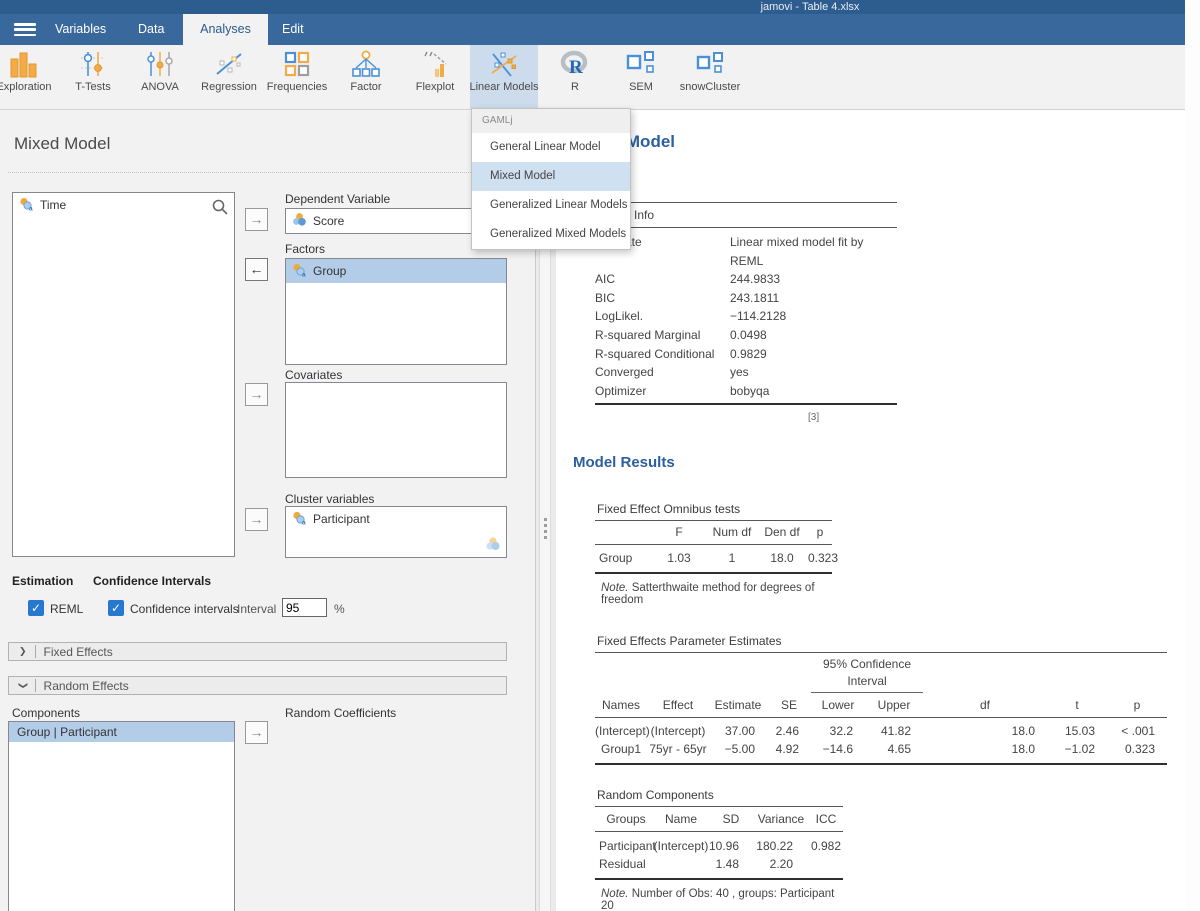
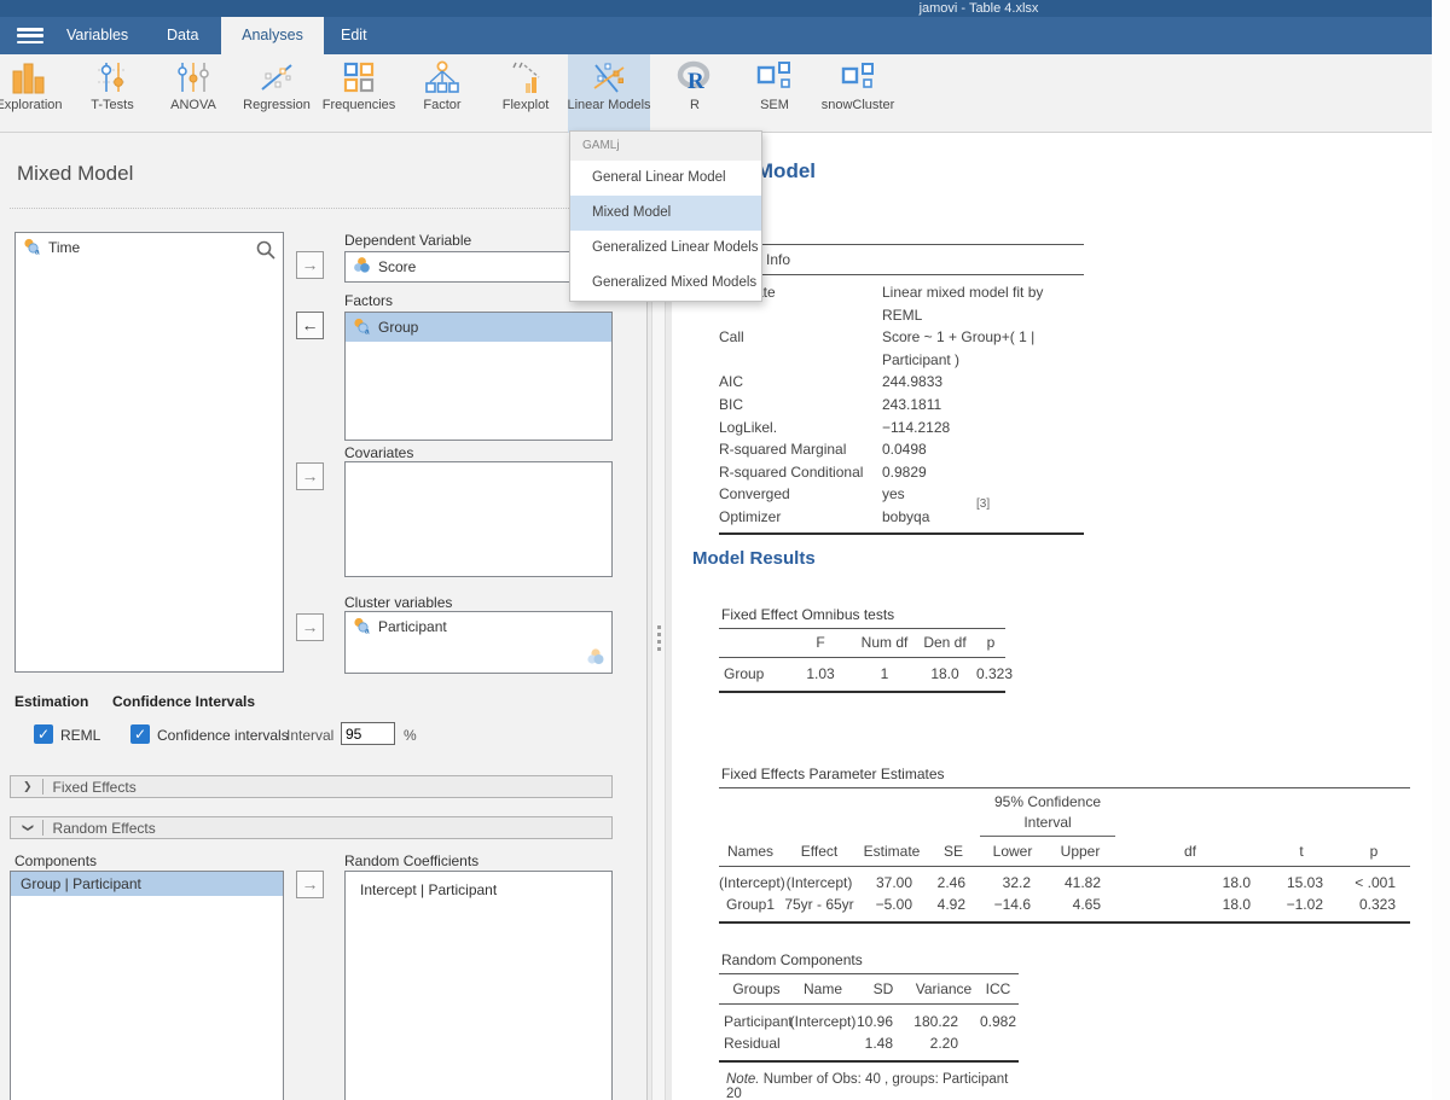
  jamovi - Table 4.xlsx
  Variables
  Data
  Analyses
  Edit
  Exploration
  T-Tests
  ANOVA
  Regression
  Frequencies
  Factor
  Flexplot
  Linear Models
  R
  R
  SEM
  snowCluster
  Mixed Model
  Time
  →
  ←
  →
  →
  Dependent Variable
  Score
  Factors
  Group
  Covariates
  Cluster variables
  Participant
  Estimation
  Confidence Intervals
  ✓
  REML
  ✓
  Confidence intervals
  Interval
  95
  %
  ❯
  Fixed Effects
  Random Effects
  Components
  Group | Participant
  →
  Random Coefficients
+ Intercept | Participant
  Linear mixed model fit by REML
+ Call
+ Score ~ 1 + Group+( 1 | Participant )
  AIC
  244.9833
  BIC
  243.1811
  LogLikel.
  −114.2128
  R-squared Marginal
  0.0498
  R-squared Conditional
  0.9829
  Converged
  yes
  Optimizer
  bobyqa
  [3]
  Model Results
  Fixed Effect Omnibus tests
  F
  Num df
  Den df
  p
  Group
  1.03
  1
  18.0
  0.323
- Note. Satterthwaite method for degrees of freedom
  Fixed Effects Parameter Estimates
  95% Confidence Interval
  Names
  Effect
  Estimate
  SE
  Lower
  Upper
  df
  t
  p
  (Intercept
  (Intercept)
  37.00
  2.46
  32.2
  41.82
  18.0
  15.03
  < .001
  Group1
  75yr - 65yr
  −5.00
  4.92
  −14.6
  4.65
  18.0
  −1.02
  0.323
  Random Components
  Groups
  Name
  SD
  Variance
  ICC
  Participant
  (Intercept)
  10.96
  180.22
  0.982
  Residual
  1.48
  2.20
  Note. Number of Obs: 40 , groups: Participant 20
  GAMLj
  General Linear Model
  Mixed Model
  Generalized Linear Models
  Generalized Mixed Models
